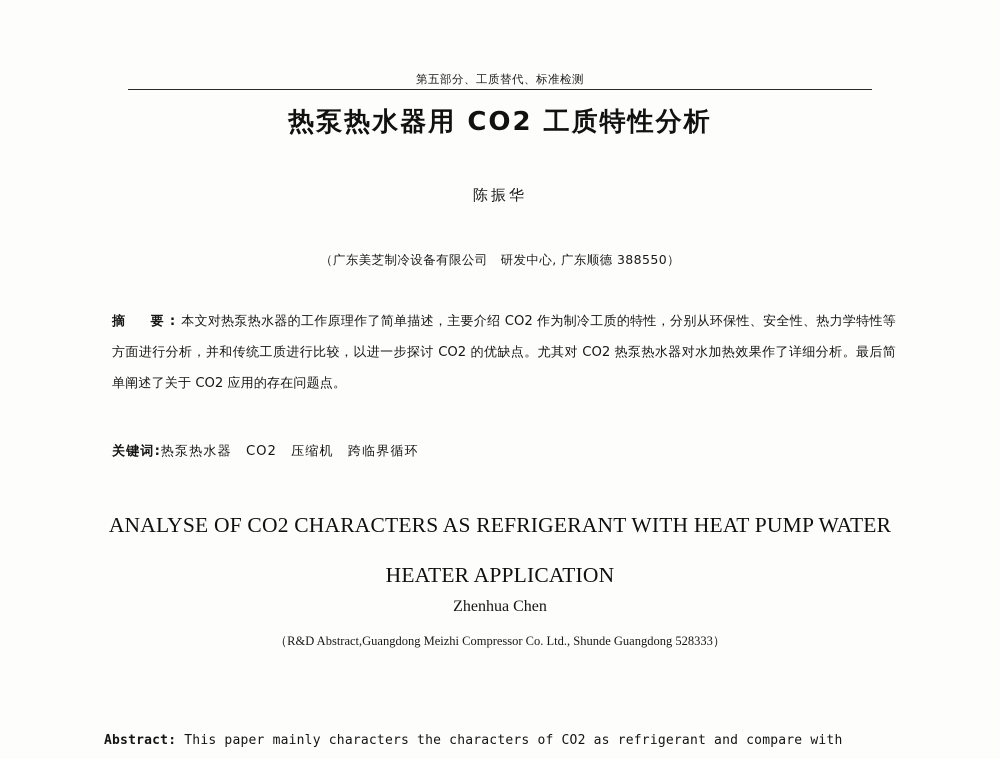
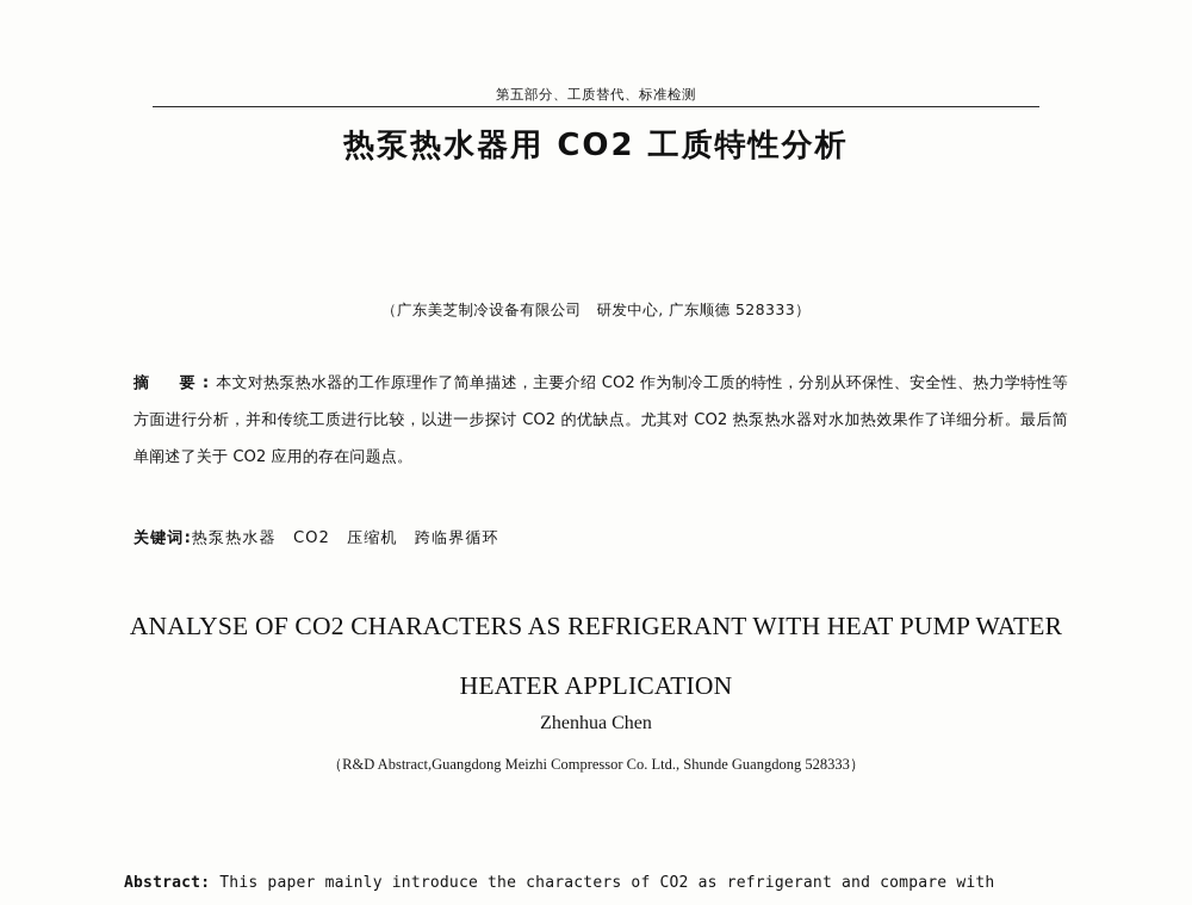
  第五部分、工质替代、标准检测
  热泵热水器用 CO2 工质特性分析
- 陈振华
- （广东美芝制冷设备有限公司 研发中心, 广东顺德 388550）
+ （广东美芝制冷设备有限公司 研发中心, 广东顺德 528333）
  摘 要:本文对热泵热水器的工作原理作了简单描述，主要介绍 CO2 作为制冷工质的特性，分别从环保性、安全性、热力学特性等方面进行分析，并和传统工质进行比较，以进一步探讨 CO2 的优缺点。尤其对 CO2 热泵热水器对水加热效果作了详细分析。最后简单阐述了关于 CO2 应用的存在问题点。
  关键词:热泵热水器 CO2 压缩机 跨临界循环
  ANALYSE OF CO2 CHARACTERS AS REFRIGERANT WITH HEAT PUMP WATER
  HEATER APPLICATION
  Zhenhua Chen
  （R&D Abstract,Guangdong Meizhi Compressor Co. Ltd., Shunde Guangdong 528333）
- Abstract: This paper mainly characters the characters of CO2 as refrigerant and compare with
+ Abstract: This paper mainly introduce the characters of CO2 as refrigerant and compare with
